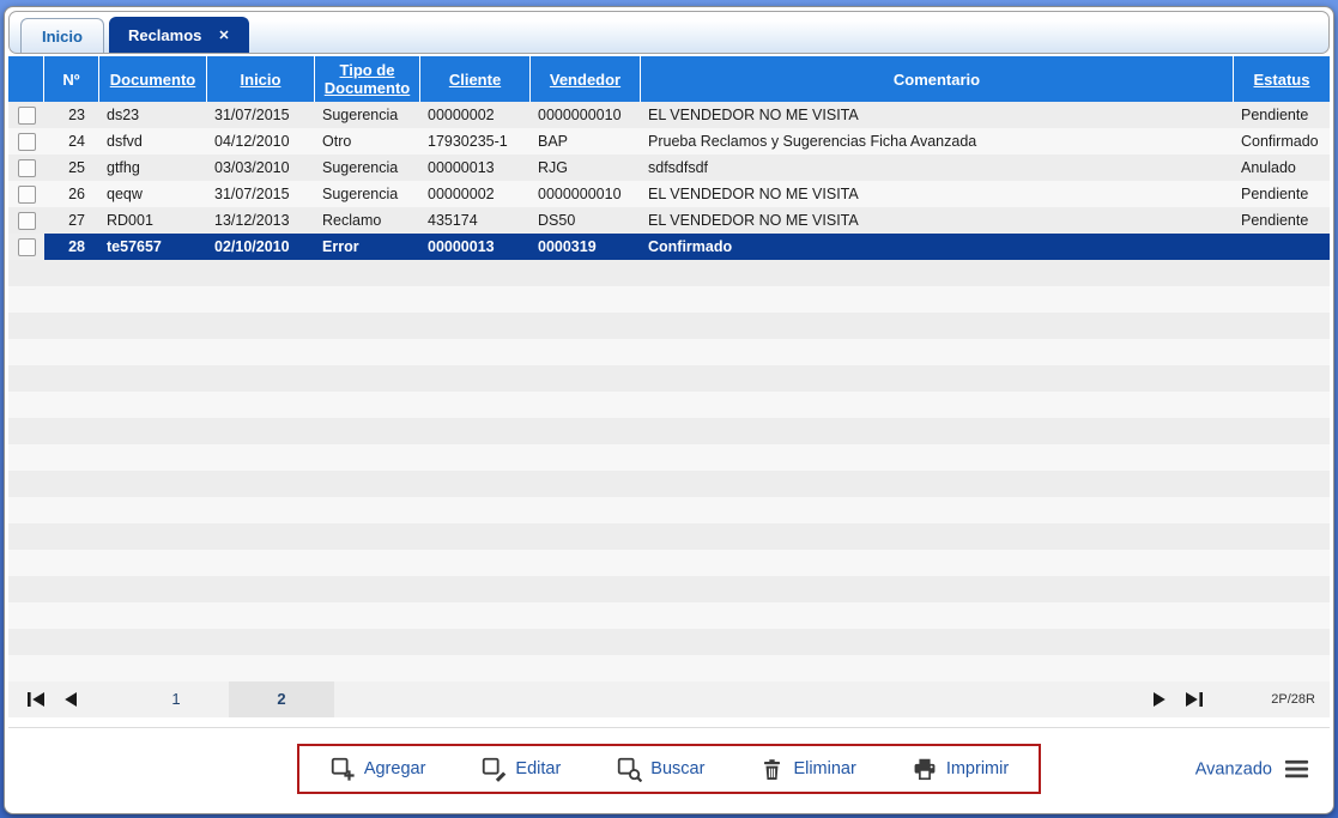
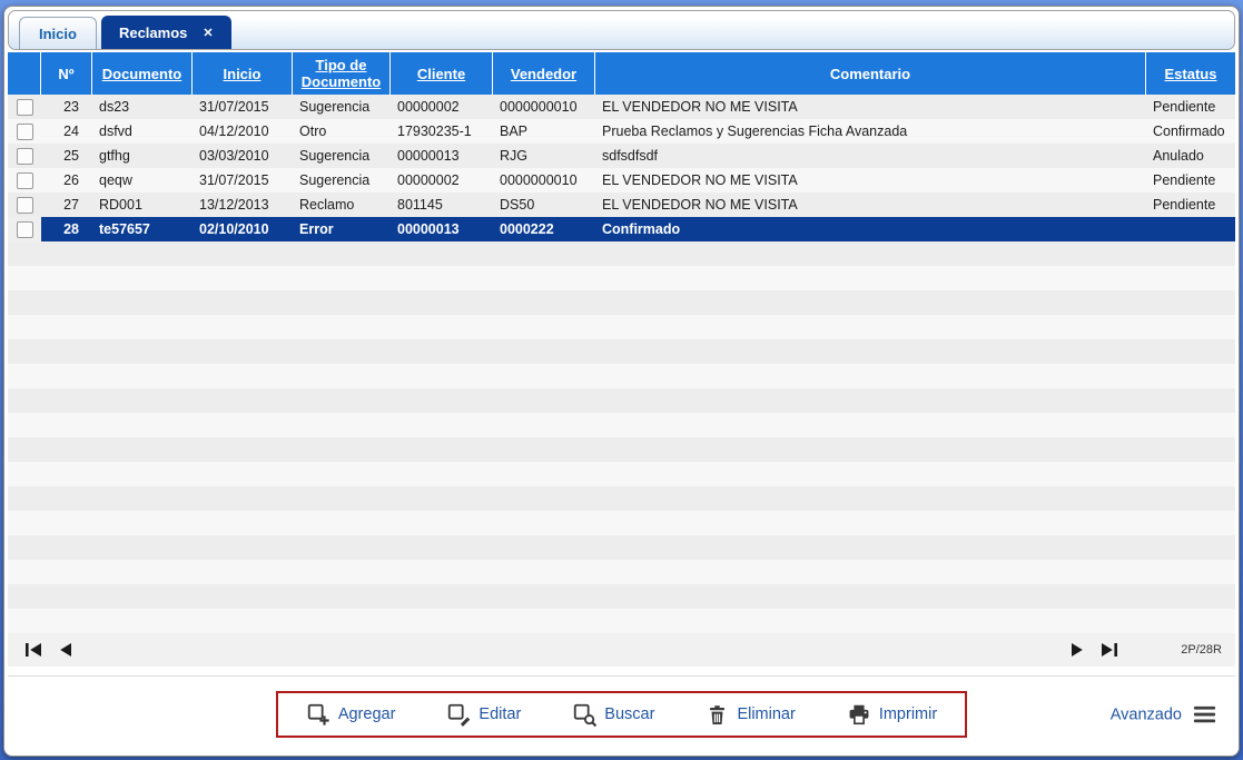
  Inicio
  Reclamos
  ✕
  Nº
  Documento
  Inicio
  Tipo de Documento
  Cliente
  Vendedor
  Comentario
  Estatus
  23
  ds23
  31/07/2015
  Sugerencia
  00000002
  0000000010
  EL VENDEDOR NO ME VISITA
  Pendiente
  24
  dsfvd
  04/12/2010
  Otro
  17930235-1
  BAP
  Prueba Reclamos y Sugerencias Ficha Avanzada
  Confirmado
  25
  gtfhg
  03/03/2010
  Sugerencia
  00000013
  RJG
  sdfsdfsdf
  Anulado
  26
  qeqw
  31/07/2015
  Sugerencia
  00000002
  0000000010
  EL VENDEDOR NO ME VISITA
  Pendiente
  27
  RD001
  13/12/2013
  Reclamo
- 435174
+ 801145
  DS50
  EL VENDEDOR NO ME VISITA
  Pendiente
  28
  te57657
  02/10/2010
  Error
  00000013
- 0000319
+ 0000222
  Confirmado
- 1
- 2
  2P/28R
  Agregar
  Editar
  Buscar
  Eliminar
  Imprimir
  Avanzado
